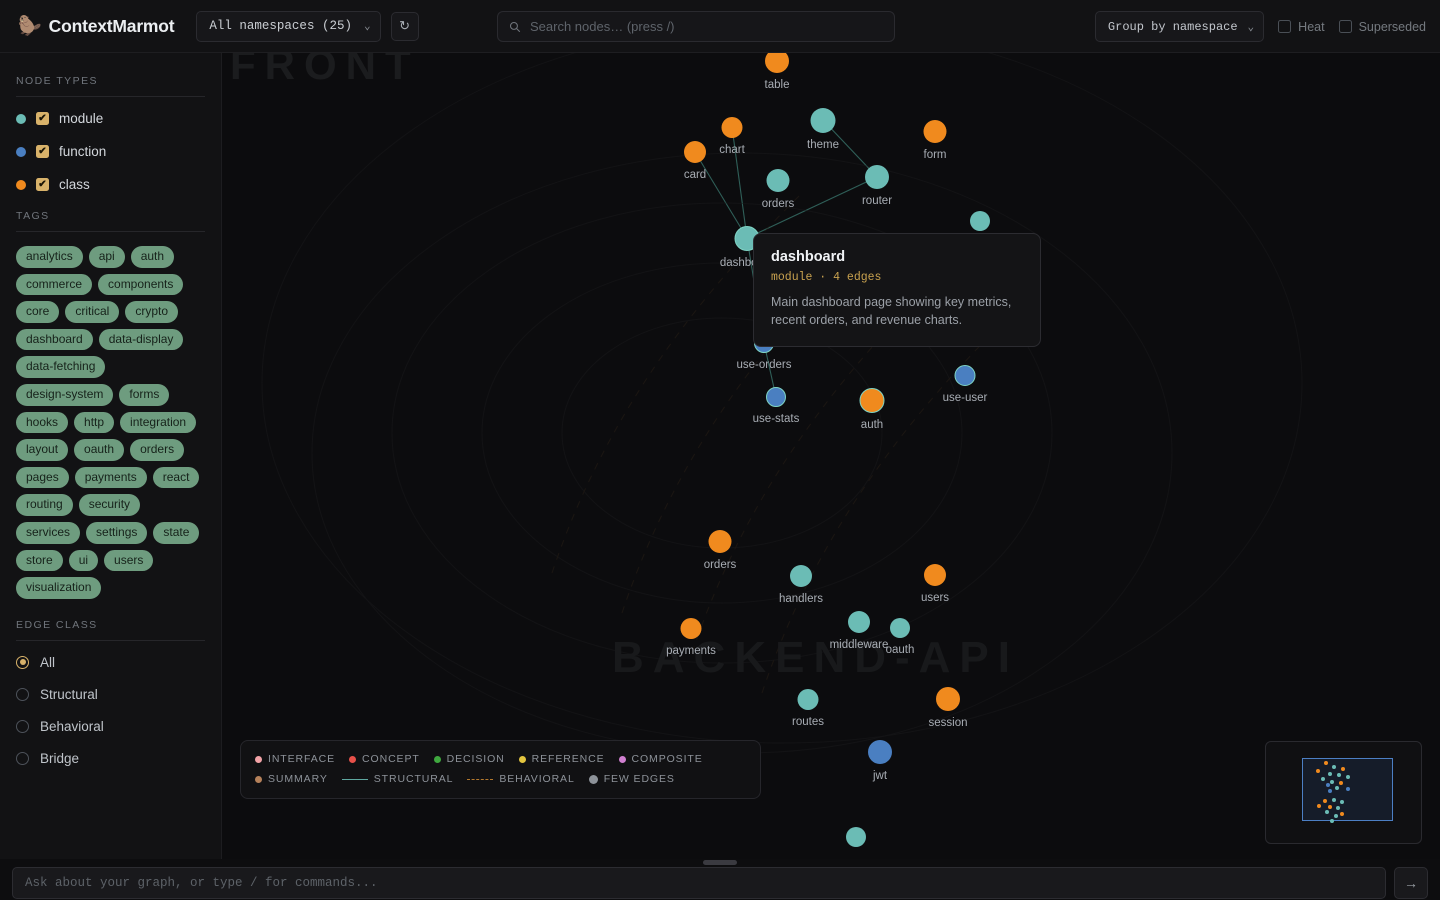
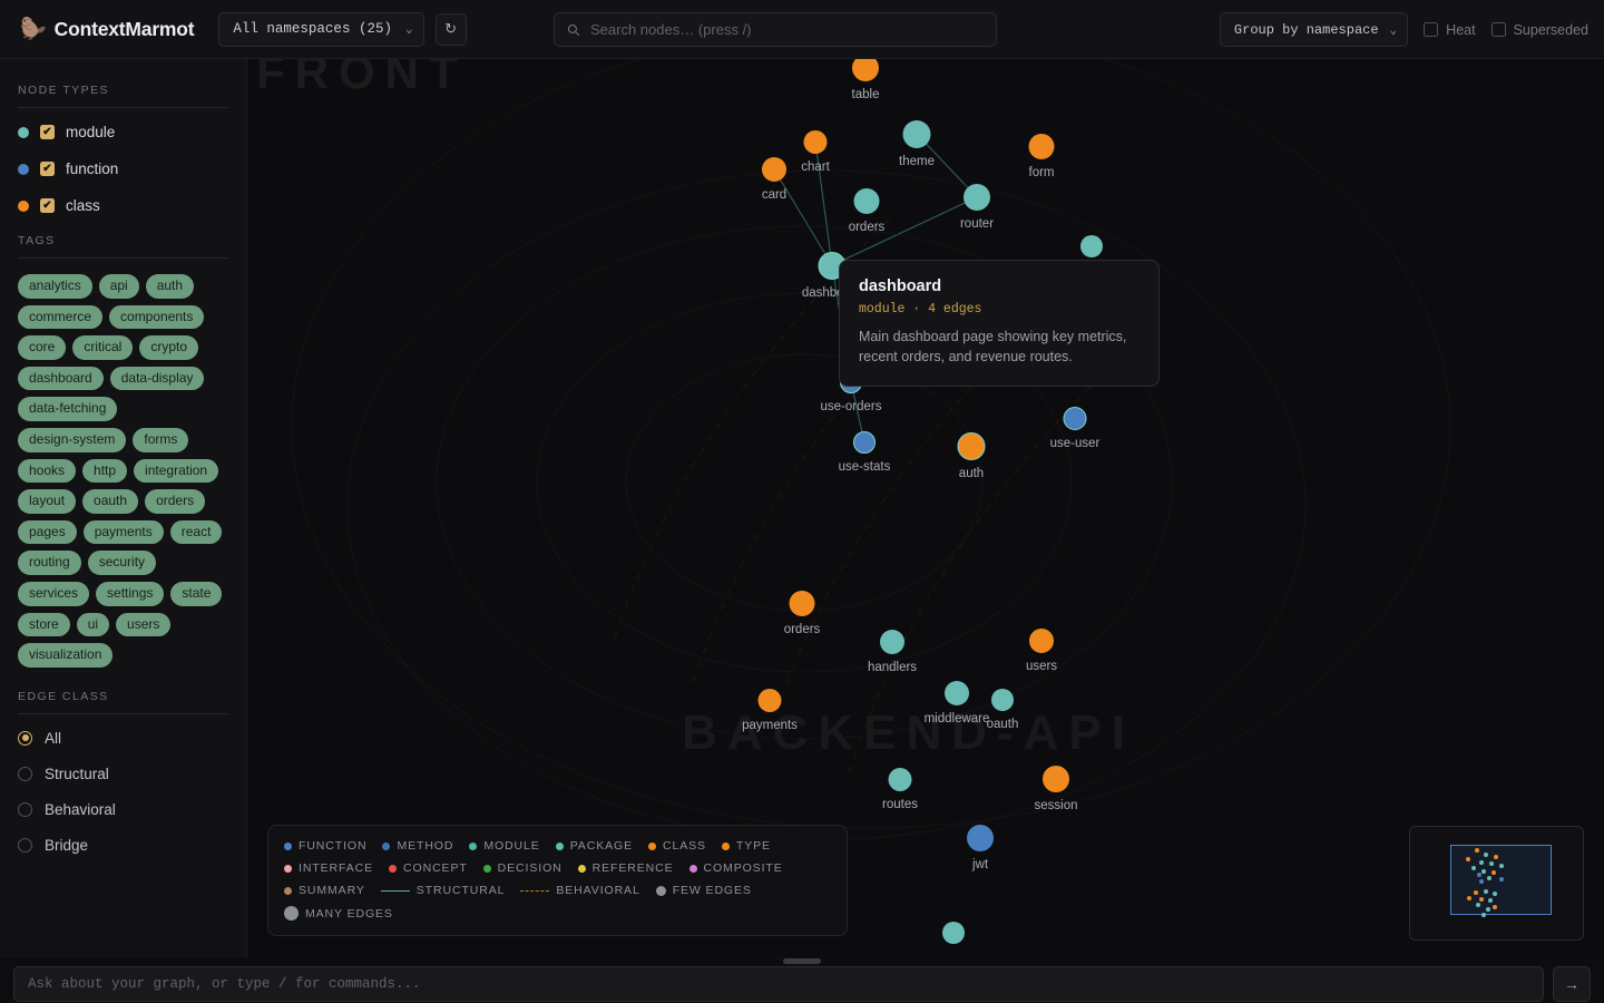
  🦫
  ContextMarmot
  All namespaces (25)
  ⌄
  ↻
  Search nodes… (press /)
  Group by namespace
  ⌄
  Heat
  Superseded
  NODE TYPES
  ✔
  module
  ✔
  function
  ✔
  class
  TAGS
  analytics
  api
  auth
  commerce
  components
  core
  critical
  crypto
  dashboard
  data-display
  data-fetching
  design-system
  forms
  hooks
  http
  integration
  layout
  oauth
  orders
  pages
  payments
  react
  routing
  security
  services
  settings
  state
  store
  ui
  users
  visualization
  EDGE CLASS
  All
  Structural
  Behavioral
  Bridge
  FRONT
  BACKEND-API
  table
  chart
  theme
  form
  card
  orders
  router
  use-orders
  use-user
  use-stats
  auth
  orders
  users
  handlers
  payments
  middleware
  oauth
  routes
  session
  jwt
  dashboard
  module · 4 edges
- Main dashboard page showing key metrics, recent orders, and revenue charts.
+ Main dashboard page showing key metrics, recent orders, and revenue routes.
+ FUNCTION
+ METHOD
+ MODULE
+ PACKAGE
+ CLASS
+ TYPE
  INTERFACE
  CONCEPT
  DECISION
  REFERENCE
  COMPOSITE
  SUMMARY
  STRUCTURAL
  BEHAVIORAL
  FEW EDGES
+ MANY EDGES
  Ask about your graph, or type / for commands...
  →
